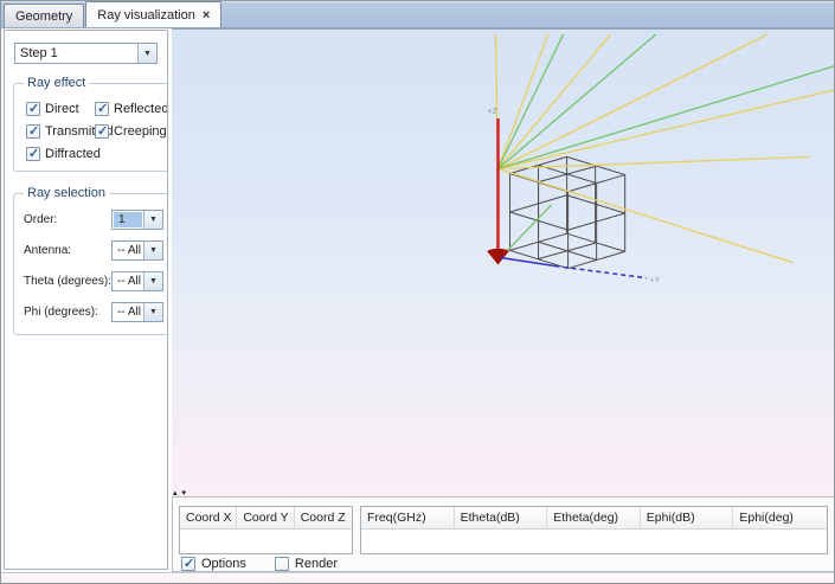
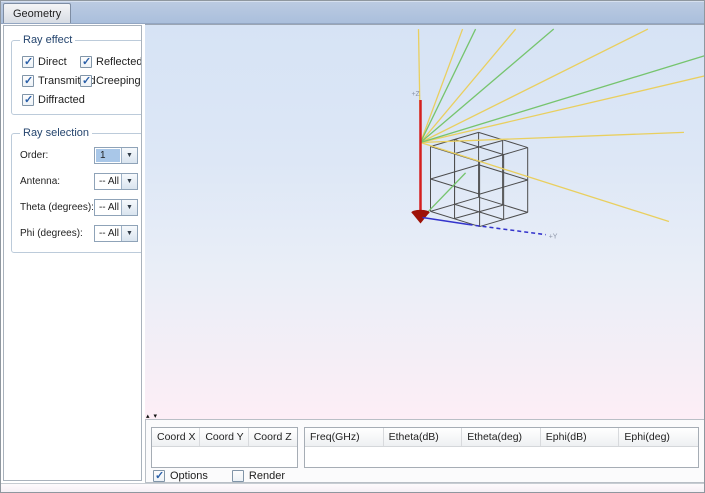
  Geometry
- Ray visualization
- ×
- Step 1
  Ray effect
  Direct
  Reflected
  Transmitd
  Creeping
  Diffracted
  Ray selection
  Order:
  1
  Antenna:
  -- All
  Theta (degrees):
  -- All
  Phi (degrees):
  -- All
  Coord X
  Coord Y
  Coord Z
  Freq(GHz)
  Etheta(dB)
  Etheta(deg)
  Ephi(dB)
  Ephi(deg)
  Options
  Render
